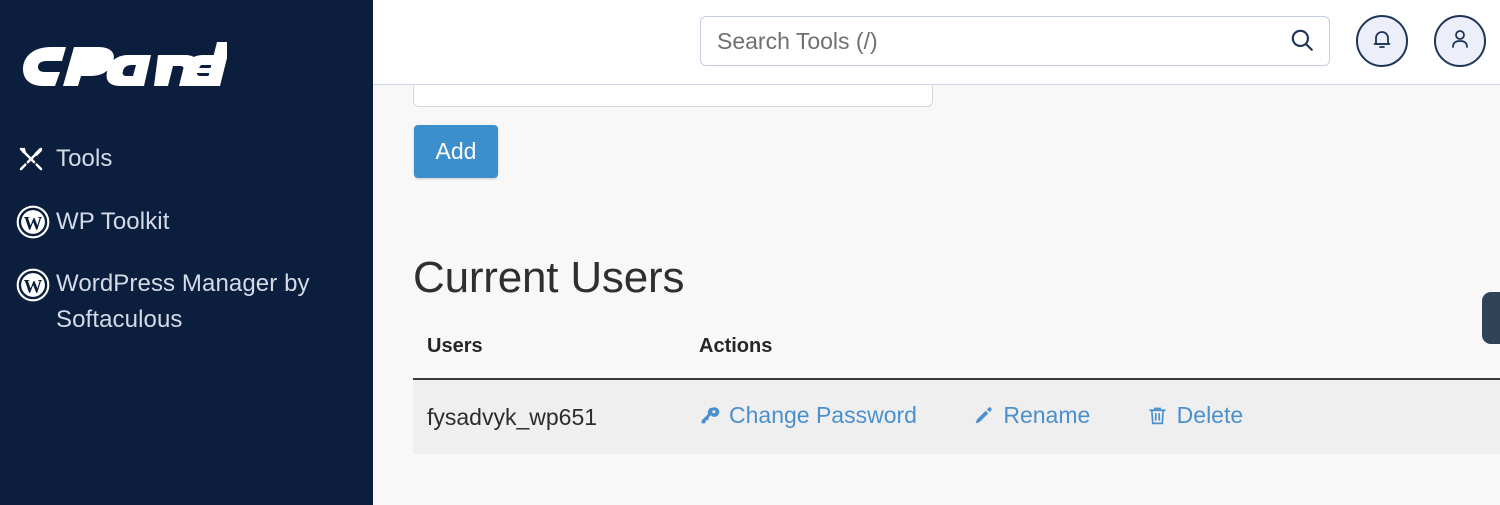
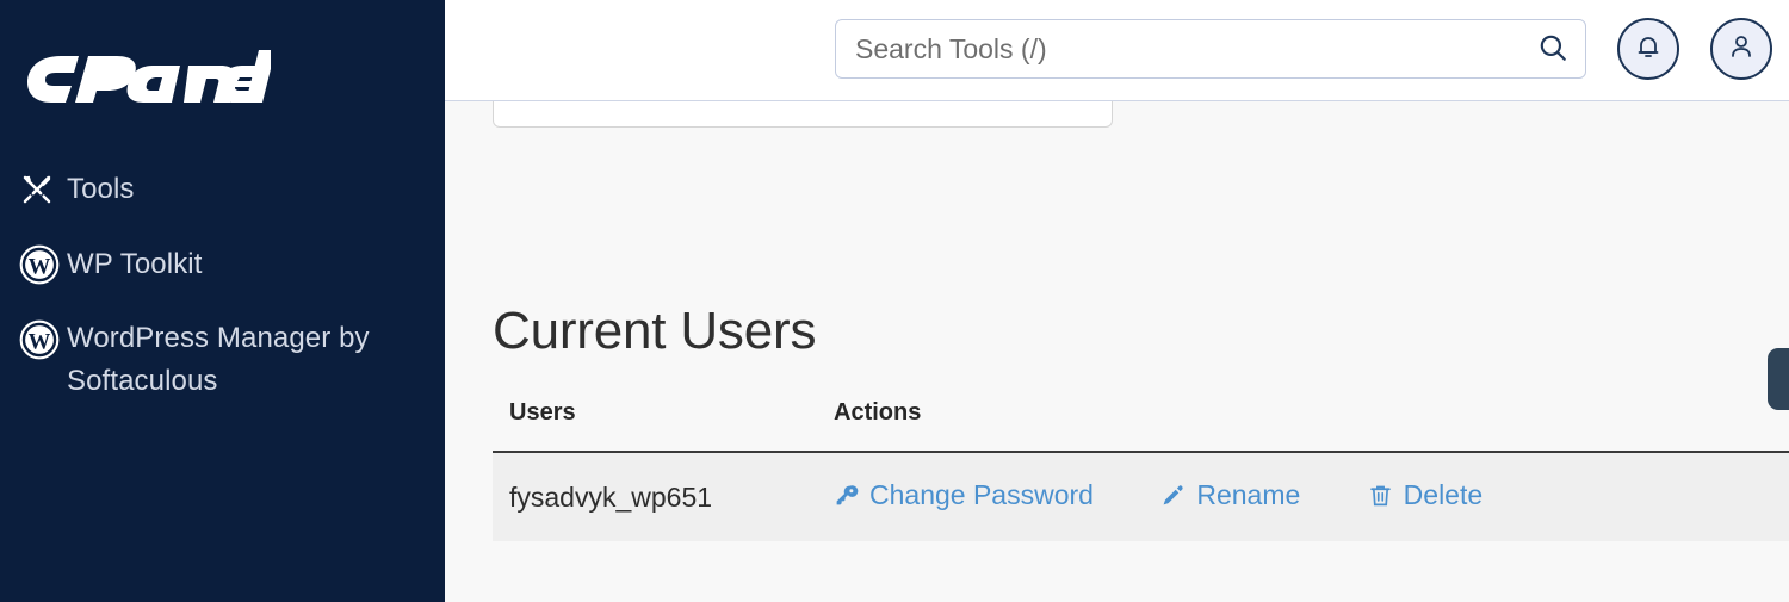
  Tools
  W
  WP Toolkit
  W
  WordPress Manager by Softaculous
  Search Tools (/)
- Add
  Current Users
  Users	Actions
  fysadvyk_wp651	Change Password Rename Delete
